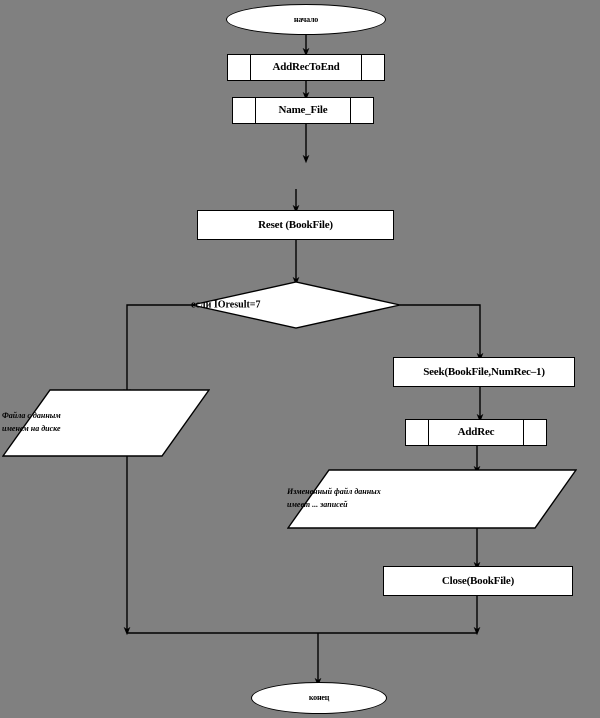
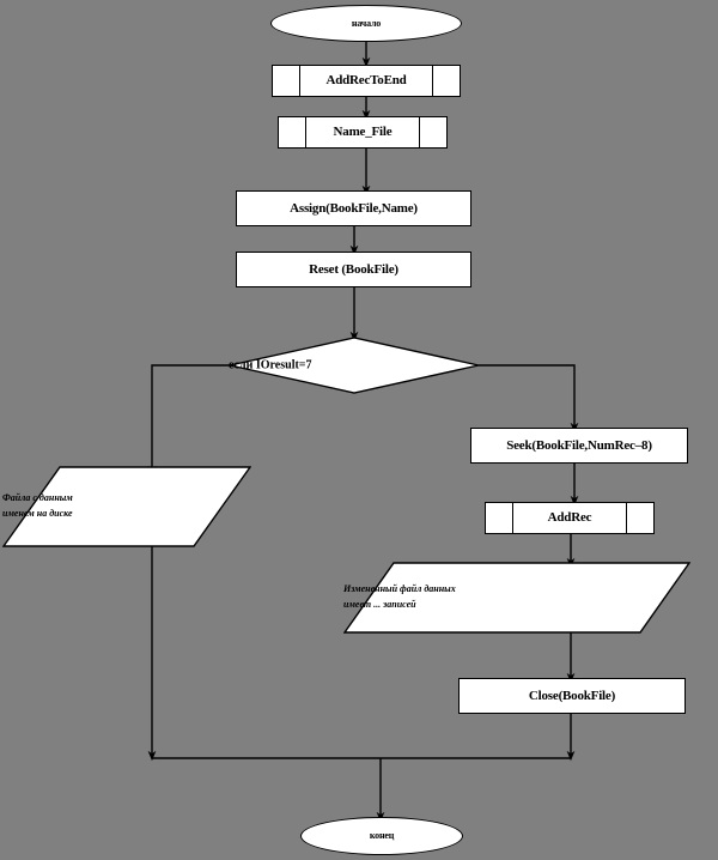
  начало
  AddRecToEnd
  Name_File
+ Assign(BookFile,Name)
  Reset (BookFile)
  если IOresult=7
  Файла с данным
  именем на диске
- Seek(BookFile,NumRec–1)
+ Seek(BookFile,NumRec–8)
  AddRec
  Измененный файл данных
  имеет ... записей
  Close(BookFile)
  конец
